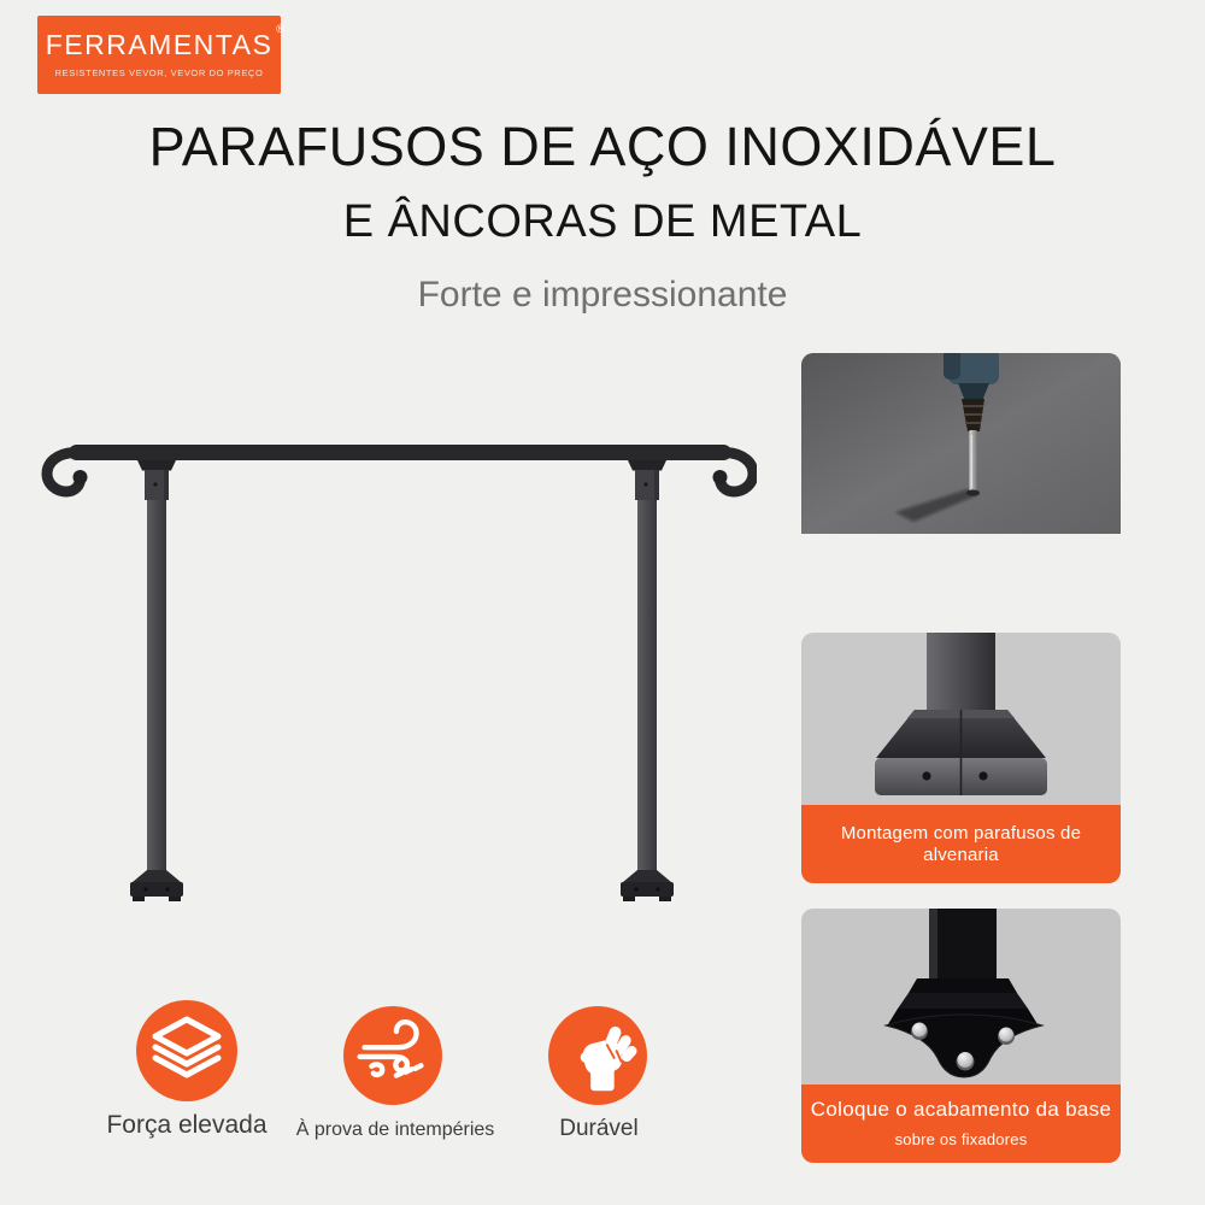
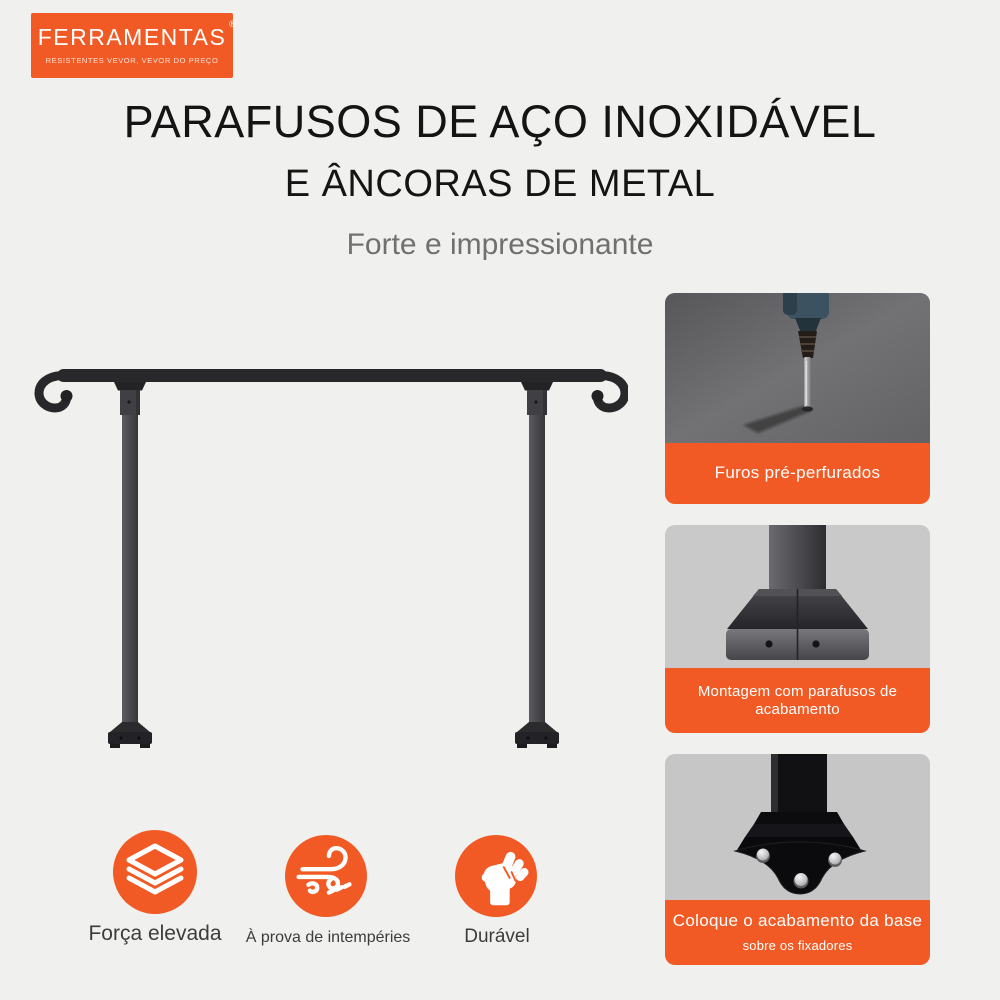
  FERRAMENTAS
  ®
  RESISTENTES VEVOR, VEVOR DO PREÇO
  PARAFUSOS DE AÇO INOXIDÁVEL
  E ÂNCORAS DE METAL
  Forte e impressionante
+ Furos pré-perfurados
- Montagem com parafusos de alvenaria
+ Montagem com parafusos de acabamento
  Coloque o acabamento da base
  sobre os fixadores
  Força elevada
  À prova de intempéries
  Durável
